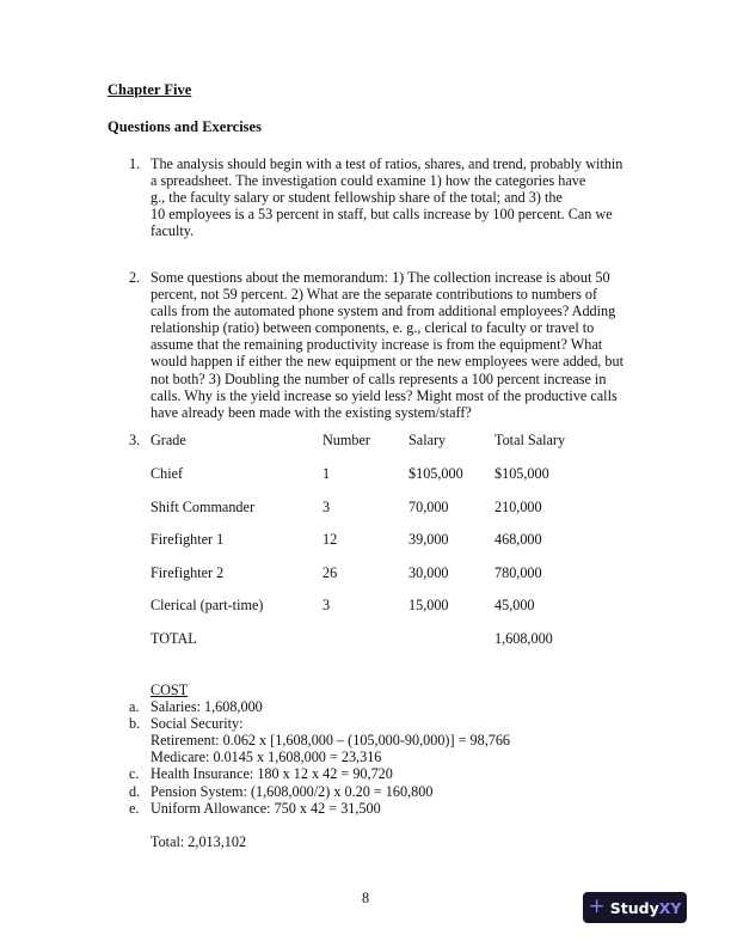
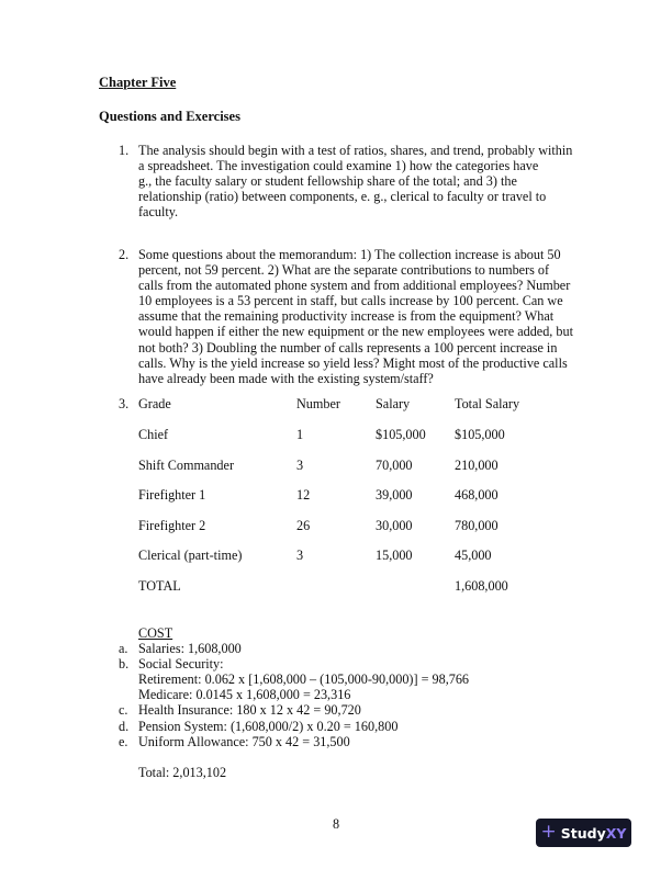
  Chapter Five
  Questions and Exercises
  1.
  The analysis should begin with a test of ratios, shares, and trend, probably within
  a spreadsheet. The investigation could examine 1) how the categories have
  g., the faculty salary or student fellowship share of the total; and 3) the
- 10 employees is a 53 percent in staff, but calls increase by 100 percent. Can we
+ relationship (ratio) between components, e. g., clerical to faculty or travel to
  faculty.
  2.
  Some questions about the memorandum: 1) The collection increase is about 50
  percent, not 59 percent. 2) What are the separate contributions to numbers of
- calls from the automated phone system and from additional employees? Adding
+ calls from the automated phone system and from additional employees? Number
- relationship (ratio) between components, e. g., clerical to faculty or travel to
+ 10 employees is a 53 percent in staff, but calls increase by 100 percent. Can we
  assume that the remaining productivity increase is from the equipment? What
  would happen if either the new equipment or the new employees were added, but
  not both? 3) Doubling the number of calls represents a 100 percent increase in
  calls. Why is the yield increase so yield less? Might most of the productive calls
  have already been made with the existing system/staff?
  3.
  Grade
  Number
  Salary
  Total Salary
  Chief
  1
  $105,000
  $105,000
  Shift Commander
  3
  70,000
  210,000
  Firefighter 1
  12
  39,000
  468,000
  Firefighter 2
  26
  30,000
  780,000
  Clerical (part-time)
  3
  15,000
  45,000
  TOTAL
  1,608,000
  COST
  a.
  Salaries: 1,608,000
  b.
  Social Security:
  Retirement: 0.062 x [1,608,000 – (105,000-90,000)] = 98,766
  Medicare: 0.0145 x 1,608,000 = 23,316
  c.
  Health Insurance: 180 x 12 x 42 = 90,720
  d.
  Pension System: (1,608,000/2) x 0.20 = 160,800
  e.
  Uniform Allowance: 750 x 42 = 31,500
  Total: 2,013,102
  8
  +
  StudyXY
